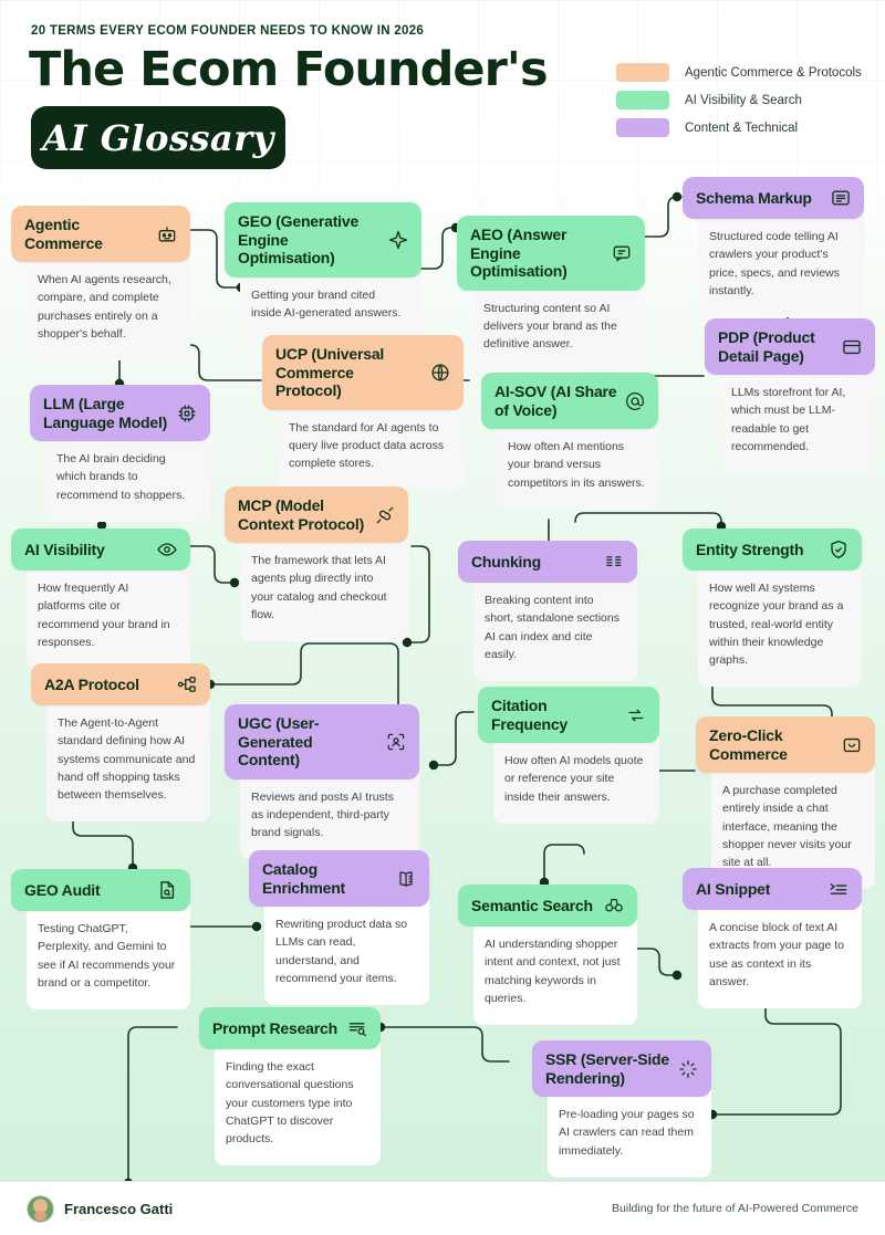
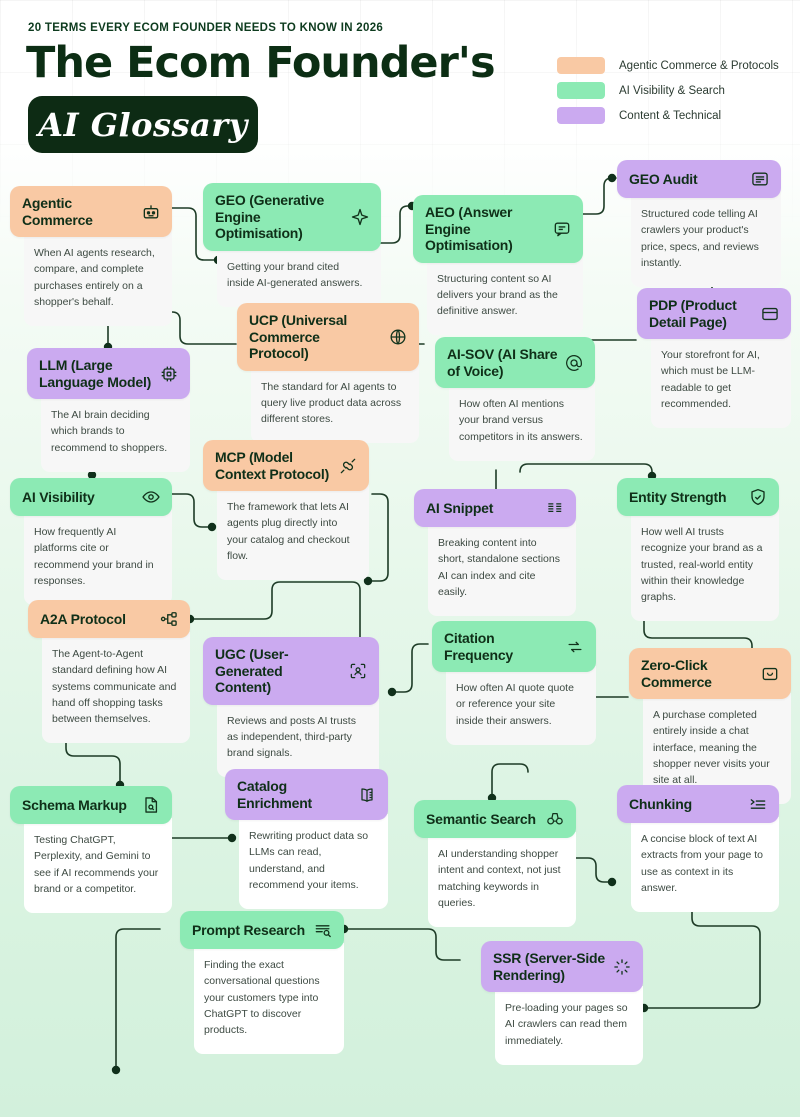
  20 TERMS EVERY ECOM FOUNDER NEEDS TO KNOW IN 2026
  The Ecom Founder's
  AI Glossary
  Agentic Commerce & Protocols
  AI Visibility & Search
  Content & Technical
  Agentic Commerce
  When AI agents research, compare, and complete purchases entirely on a shopper's behalf.
  GEO (Generative Engine Optimisation)
  Getting your brand cited inside AI-generated answers.
  AEO (Answer Engine Optimisation)
  Structuring content so AI delivers your brand as the definitive answer.
- Schema Markup
+ GEO Audit
  Structured code telling AI crawlers your product's price, specs, and reviews instantly.
  UCP (Universal Commerce Protocol)
- The standard for AI agents to query live product data across complete stores.
+ The standard for AI agents to query live product data across different stores.
  LLM (Large Language Model)
  The AI brain deciding which brands to recommend to shoppers.
  AI-SOV (AI Share of Voice)
  How often AI mentions your brand versus competitors in its answers.
  PDP (Product Detail Page)
- LLMs storefront for AI, which must be LLM-readable to get recommended.
+ Your storefront for AI, which must be LLM-readable to get recommended.
  AI Visibility
  How frequently AI platforms cite or recommend your brand in responses.
  MCP (Model Context Protocol)
  The framework that lets AI agents plug directly into your catalog and checkout flow.
- Chunking
+ AI Snippet
  Breaking content into short, standalone sections AI can index and cite easily.
  Entity Strength
- How well AI systems recognize your brand as a trusted, real-world entity within their knowledge graphs.
+ How well AI trusts recognize your brand as a trusted, real-world entity within their knowledge graphs.
  A2A Protocol
  The Agent-to-Agent standard defining how AI systems communicate and hand off shopping tasks between themselves.
  UGC (User-Generated Content)
  Reviews and posts AI trusts as independent, third-party brand signals.
  Citation Frequency
- How often AI models quote or reference your site inside their answers.
+ How often AI quote quote or reference your site inside their answers.
  Zero-Click Commerce
  A purchase completed entirely inside a chat interface, meaning the shopper never visits your site at all.
- GEO Audit
+ Schema Markup
  Testing ChatGPT, Perplexity, and Gemini to see if AI recommends your brand or a competitor.
  Catalog Enrichment
  Rewriting product data so LLMs can read, understand, and recommend your items.
  Semantic Search
  AI understanding shopper intent and context, not just matching keywords in queries.
- AI Snippet
+ Chunking
  A concise block of text AI extracts from your page to use as context in its answer.
  Prompt Research
  Finding the exact conversational questions your customers type into ChatGPT to discover products.
  SSR (Server-Side Rendering)
  Pre-loading your pages so AI crawlers can read them immediately.
- Francesco Gatti
- Building for the future of AI-Powered Commerce
